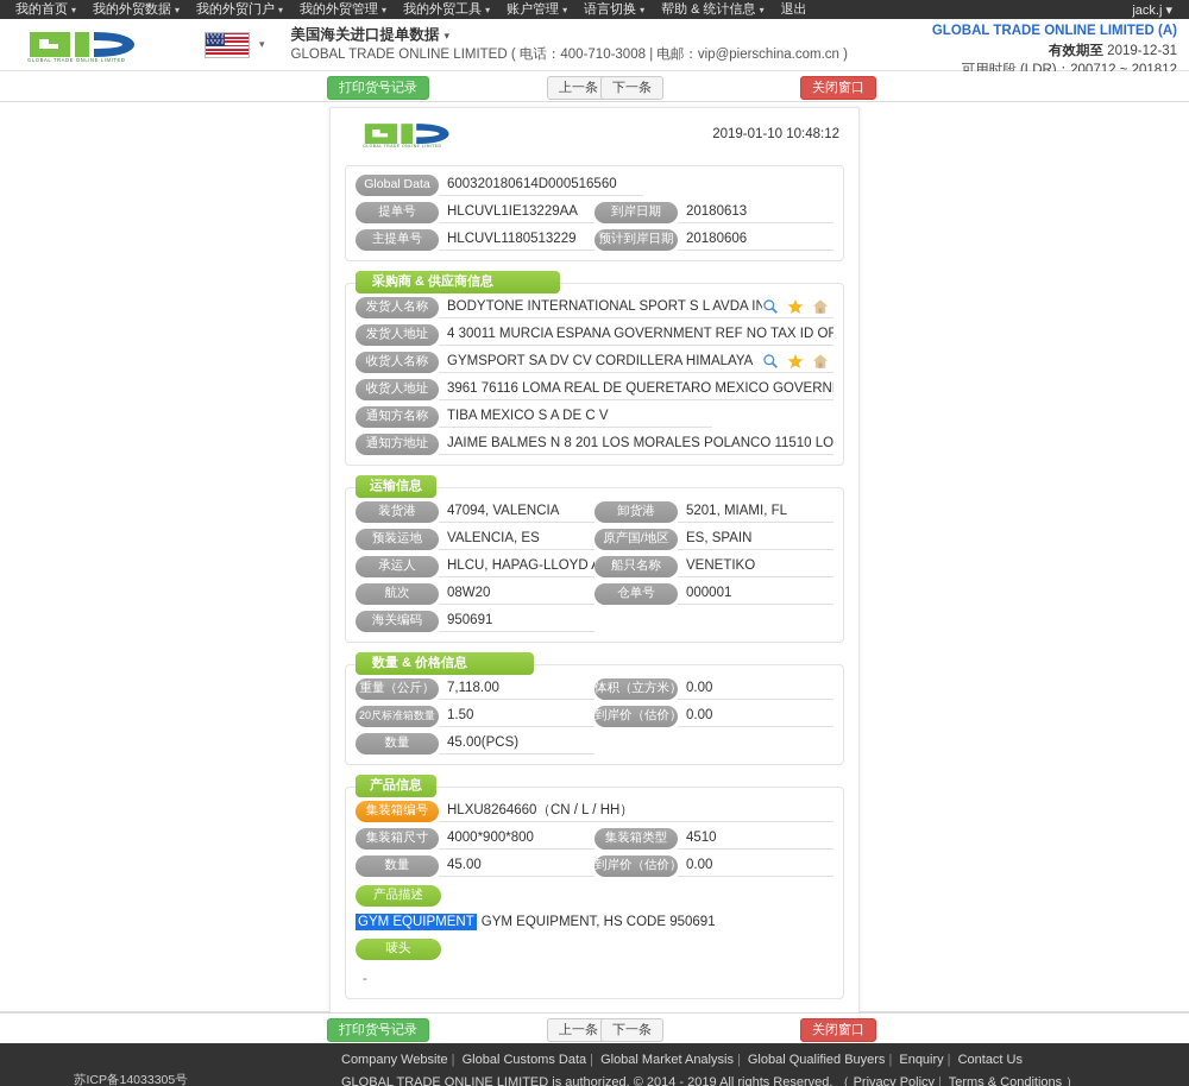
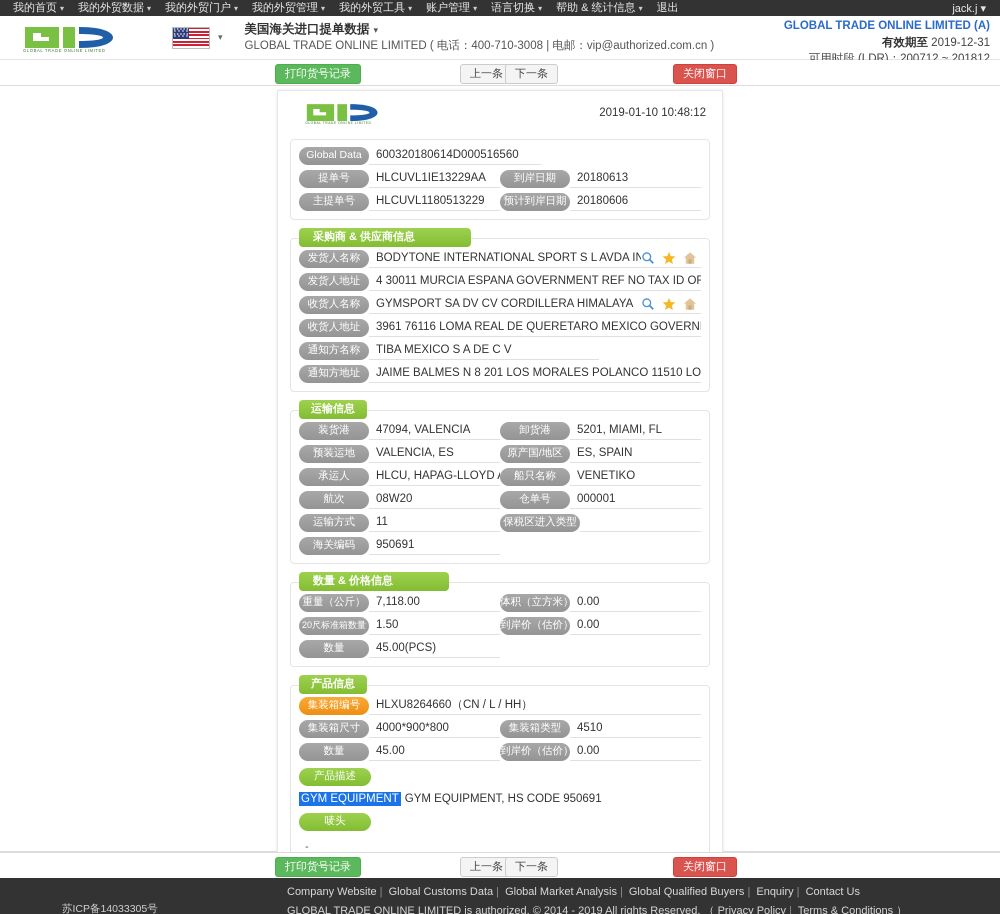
  我的首页 ▾
  我的外贸数据 ▾
  我的外贸门户 ▾
  我的外贸管理 ▾
  我的外贸工具 ▾
  账户管理 ▾
  语言切换 ▾
  帮助 & 统计信息 ▾
  退出
  jack.j ▾
  ▾
  美国海关进口提单数据 ▾
- GLOBAL TRADE ONLINE LIMITED ( 电话：400-710-3008 | 电邮：vip@pierschina.com.cn )
+ GLOBAL TRADE ONLINE LIMITED ( 电话：400-710-3008 | 电邮：vip@authorized.com.cn )
  GLOBAL TRADE ONLINE LIMITED (A)
  有效期至 2019-12-31
  打印货号记录
  上一条
  下一条
  关闭窗口
  2019-01-10 10:48:12
  Global Data
  600320180614D000516560
  提单号
  HLCUVL1IE13229AA
  到岸日期
  20180613
  主提单号
  HLCUVL1180513229
  预计到岸日期
  20180606
  采购商 & 供应商信息
  发货人名称
  发货人地址
  4 30011 MURCIA ESPANA GOVERNMENT REF NO TAX ID OR
  收货人名称
  GYMSPORT SA DV CV CORDILLERA HIMALAYA
  收货人地址
  3961 76116 LOMA REAL DE QUERETARO MEXICO GOVERN
  通知方名称
  TIBA MEXICO S A DE C V
  通知方地址
  JAIME BALMES N 8 201 LOS MORALES POLANCO 11510 LO
  运输信息
  装货港
  47094, VALENCIA
  卸货港
  5201, MIAMI, FL
  预装运地
  VALENCIA, ES
  原产国/地区
  ES, SPAIN
  承运人
  HLCU, HAPAG-LLOYD
  船只名称
  VENETIKO
  航次
  08W20
  仓单号
  000001
+ 运输方式
+ 11
+ 保税区进入类型
  海关编码
  950691
  数量 & 价格信息
  重量（公斤）
  7,118.00
  体积（立方米）
  0.00
  20尺标准箱数量
  1.50
  到岸价（估价）
  0.00
  数量
  45.00(PCS)
  产品信息
  集装箱编号
  HLXU8264660（CN / L / HH）
  集装箱尺寸
  4000*900*800
  集装箱类型
  4510
  数量
  45.00
  到岸价（估价）
  0.00
  产品描述
  GYM EQUIPMENT
  GYM EQUIPMENT, HS CODE 950691
  唛头
  -
  打印货号记录
  上一条
  下一条
  关闭窗口
  苏ICP备14033305号
  Company Website | Global Customs Data | Global Market Analysis | Global Qualified Buyers | Enquiry | Contact Us
  GLOBAL TRADE ONLINE LIMITED is authorized. © 2014 - 2019 All rights Reserved. （ Privacy Policy | Terms & Conditions ）
